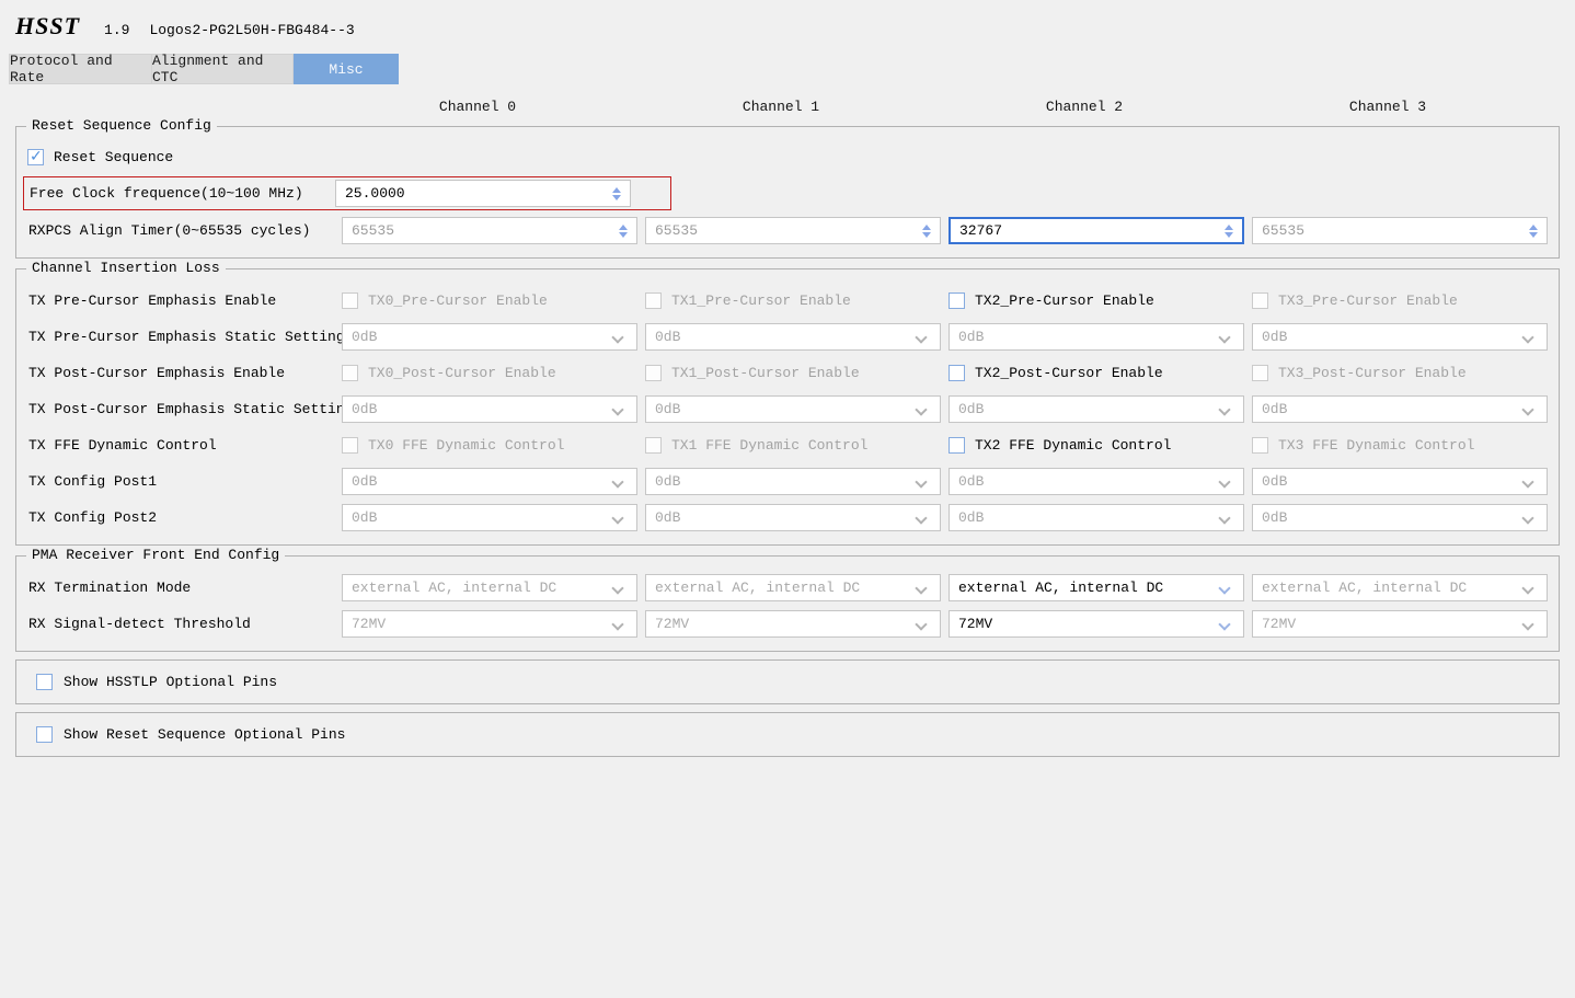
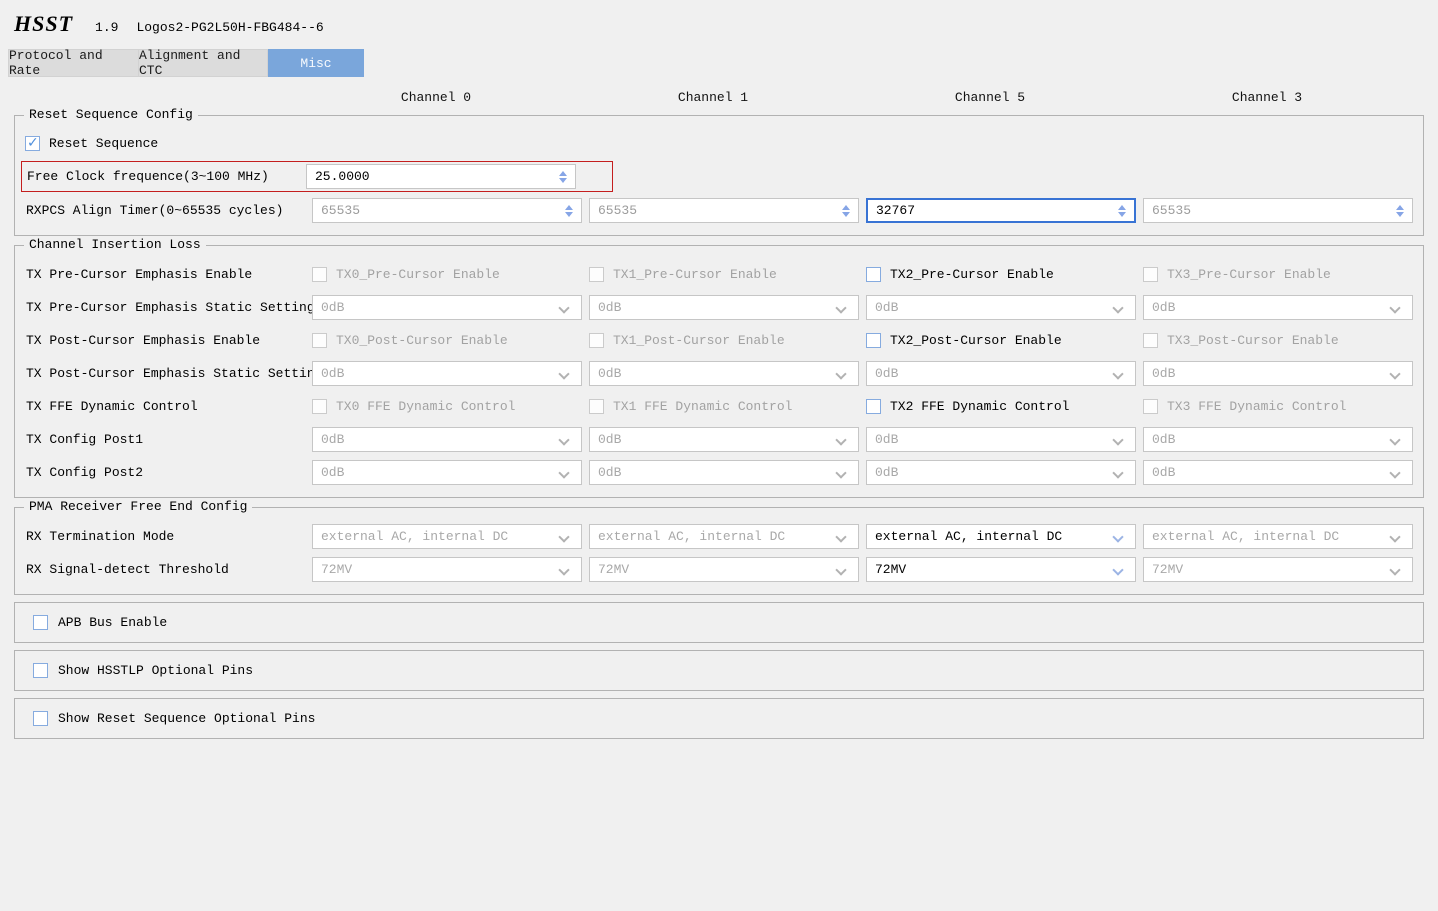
  HSST
  1.9
- Logos2-PG2L50H-FBG484--3
+ Logos2-PG2L50H-FBG484--6
  Protocol and Rate
  Alignment and CTC
  Misc
  Channel 0
  Channel 1
- Channel 2
+ Channel 5
  Channel 3
  Reset Sequence Config
  Reset Sequence
- Free Clock frequence(10~100 MHz)
+ Free Clock frequence(3~100 MHz)
  25.0000
  RXPCS Align Timer(0~65535 cycles)
  65535
  65535
  32767
  65535
  Channel Insertion Loss
  TX Pre-Cursor Emphasis Enable
  TX0_Pre-Cursor Enable
  TX1_Pre-Cursor Enable
  TX2_Pre-Cursor Enable
  TX3_Pre-Cursor Enable
  TX Pre-Cursor Emphasis Static Setting
  0dB
  0dB
  0dB
  0dB
  TX Post-Cursor Emphasis Enable
  TX0_Post-Cursor Enable
  TX1_Post-Cursor Enable
  TX2_Post-Cursor Enable
  TX3_Post-Cursor Enable
  TX Post-Cursor Emphasis Static Settin
  0dB
  0dB
  0dB
  0dB
  TX FFE Dynamic Control
  TX0 FFE Dynamic Control
  TX1 FFE Dynamic Control
  TX2 FFE Dynamic Control
  TX3 FFE Dynamic Control
  TX Config Post1
  0dB
  0dB
  0dB
  0dB
  TX Config Post2
  0dB
  0dB
  0dB
  0dB
- PMA Receiver Front End Config
+ PMA Receiver Free End Config
  RX Termination Mode
  external AC, internal DC
  external AC, internal DC
  external AC, internal DC
  external AC, internal DC
  RX Signal-detect Threshold
  72MV
  72MV
  72MV
  72MV
+ APB Bus Enable
  Show HSSTLP Optional Pins
  Show Reset Sequence Optional Pins
